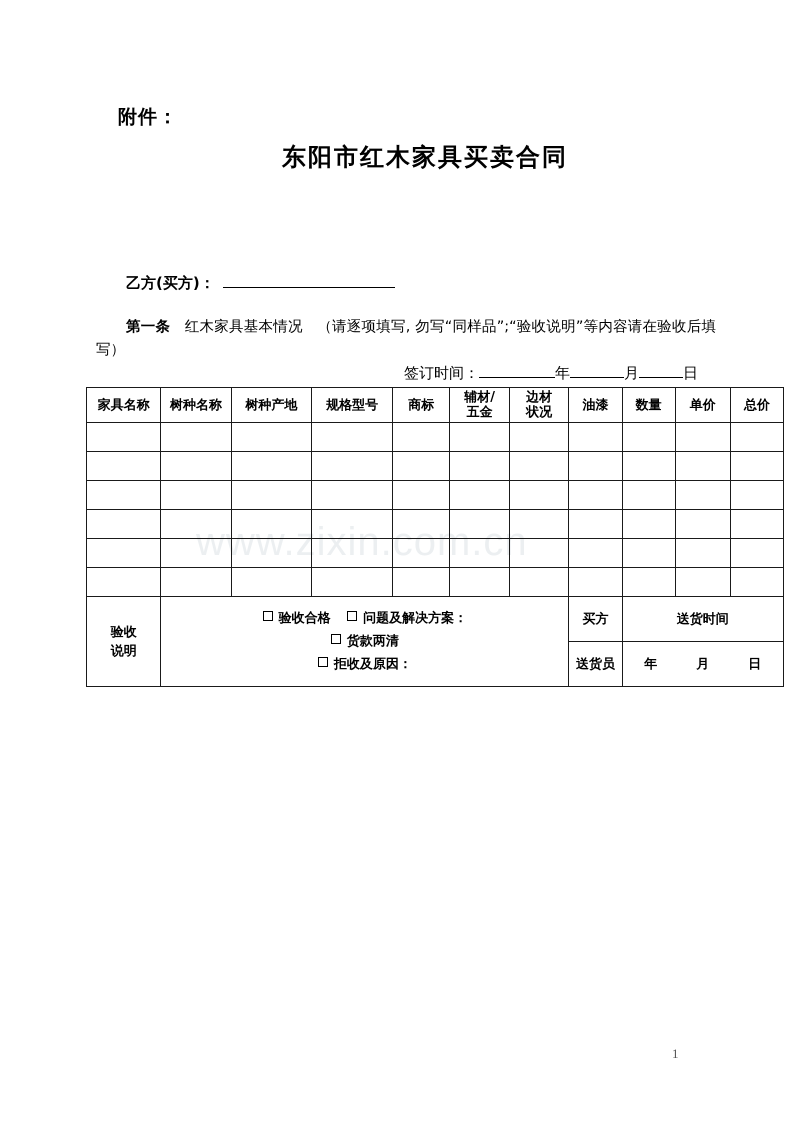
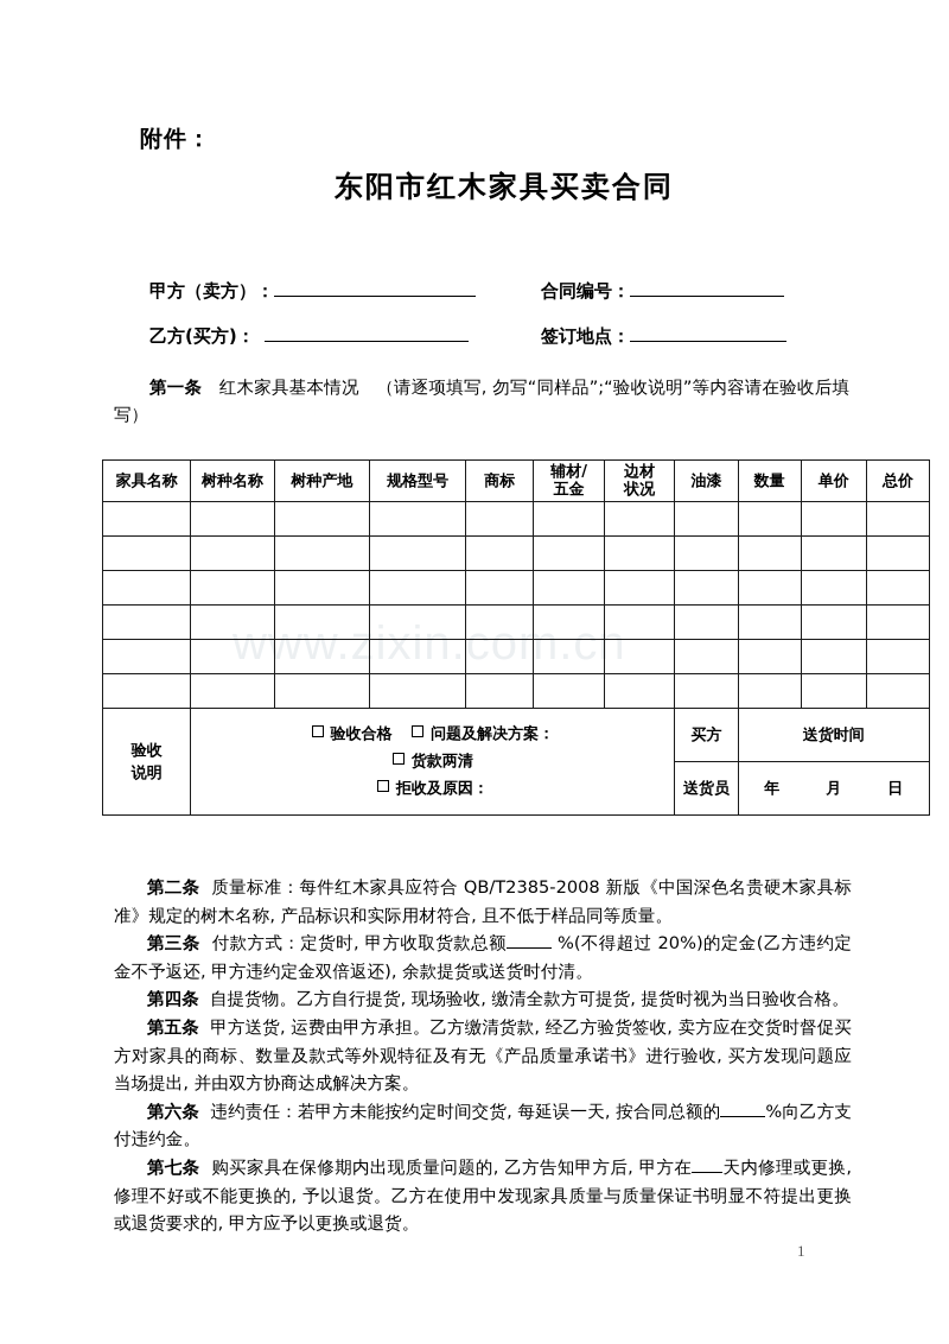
  www.zixin.com.cn
  附件：
  东阳市红木家具买卖合同
+ 甲方（卖方）：
+ 合同编号：
  乙方(买方)：
+ 签订地点：
  第一条 红木家具基本情况 （请逐项填写, 勿写“同样品”;“验收说明”等内容请在验收后填写）
- 签订时间： 年 月 日
  家具名称	树种名称	树种产地	规格型号	商标	辅材/五金	边材状况	油漆	数量	单价	总价
  验收说明	验收合格 问题及解决方案： 货款两清 拒收及原因：	买方	送货时间
  送货员	年 月 日
+ 第二条 质量标准：每件红木家具应符合 QB/T2385-2008 新版《中国深色名贵硬木家具标准》规定的树木名称, 产品标识和实际用材符合, 且不低于样品同等质量。
+ 第三条 付款方式：定货时, 甲方收取货款总额 %(不得超过 20%)的定金(乙方违约定金不予返还, 甲方违约定金双倍返还), 余款提货或送货时付清。
+ 第四条 自提货物。乙方自行提货, 现场验收, 缴清全款方可提货, 提货时视为当日验收合格。
+ 第五条 甲方送货, 运费由甲方承担。乙方缴清货款, 经乙方验货签收, 卖方应在交货时督促买方对家具的商标、数量及款式等外观特征及有无《产品质量承诺书》进行验收, 买方发现问题应当场提出, 并由双方协商达成解决方案。
+ 第六条 违约责任：若甲方未能按约定时间交货, 每延误一天, 按合同总额的 %向乙方支付违约金。
+ 第七条 购买家具在保修期内出现质量问题的, 乙方告知甲方后, 甲方在 天内修理或更换, 修理不好或不能更换的, 予以退货。乙方在使用中发现家具质量与质量保证书明显不符提出更换或退货要求的, 甲方应予以更换或退货。
  1
